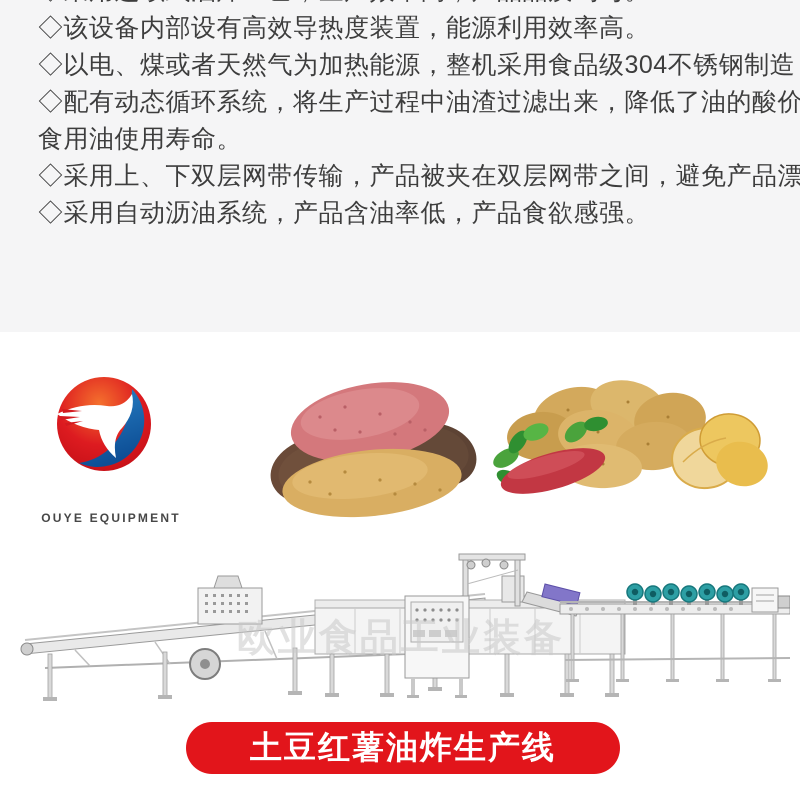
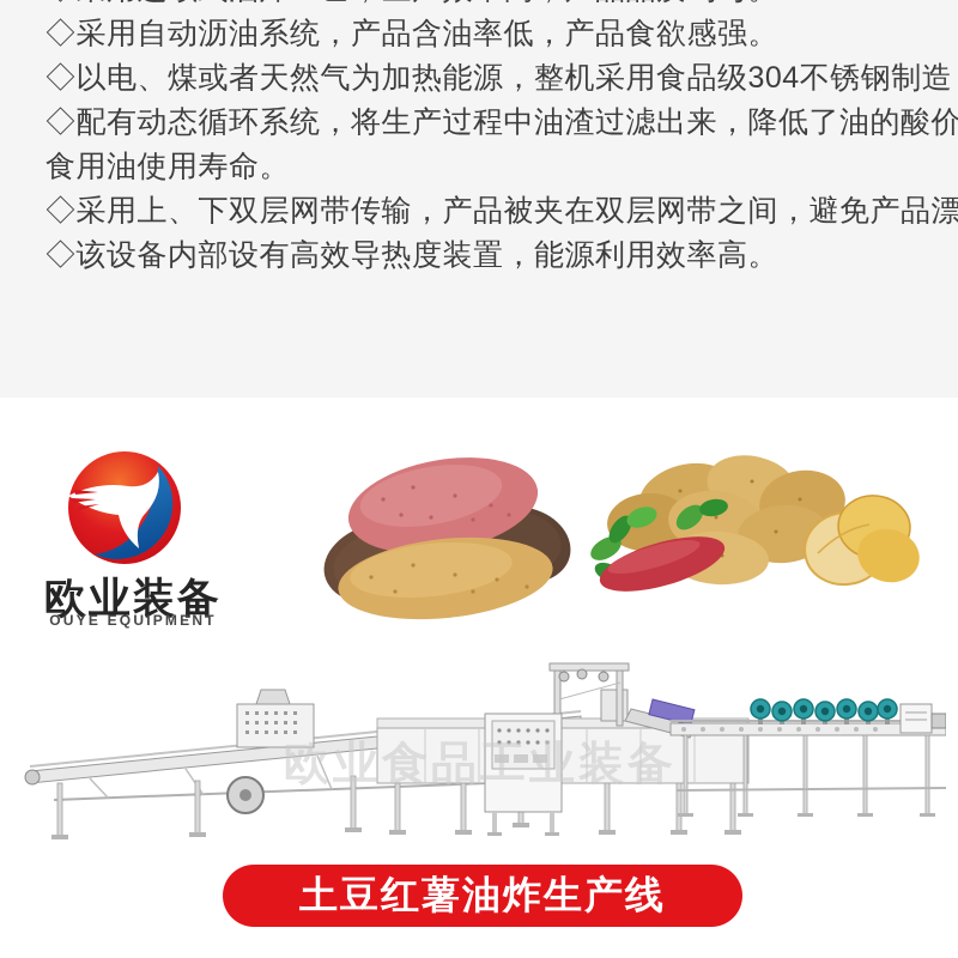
- ◇该设备内部设有高效导热度装置，能源利用效率高。
+ ◇采用自动沥油系统，产品含油率低，产品食欲感强。
  ◇以电、煤或者天然气为加热能源，整机采用食品级304不锈钢制造
  ◇配有动态循环系统，将生产过程中油渣过滤出来，降低了油的酸价
  食用油使用寿命。
  ◇采用上、下双层网带传输，产品被夹在双层网带之间，避免产品漂
- ◇采用自动沥油系统，产品含油率低，产品食欲感强。
+ ◇该设备内部设有高效导热度装置，能源利用效率高。
+ 欧业装备
  OUYE EQUIPMENT
  欧业食品工业装备
  土豆红薯油炸生产线
